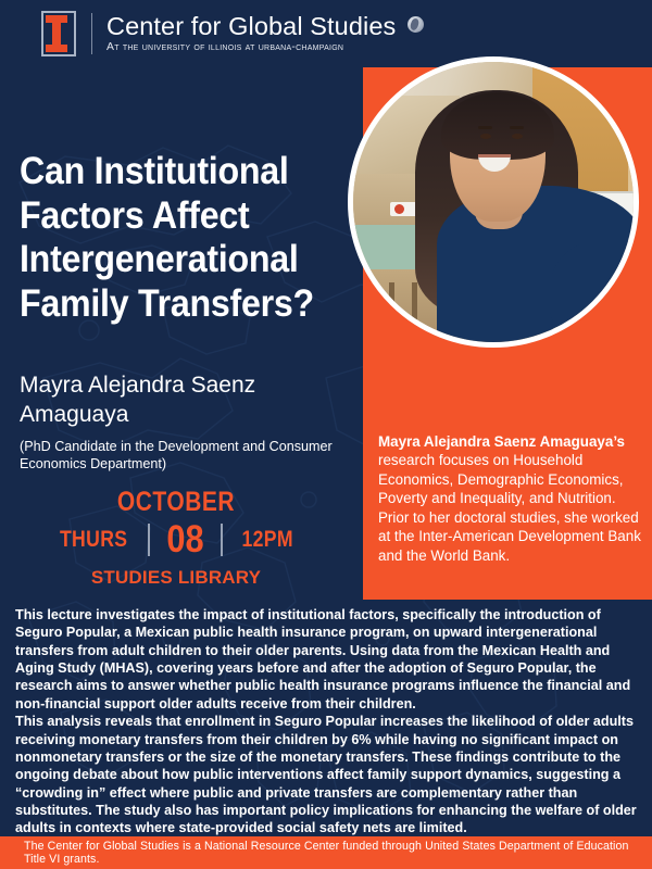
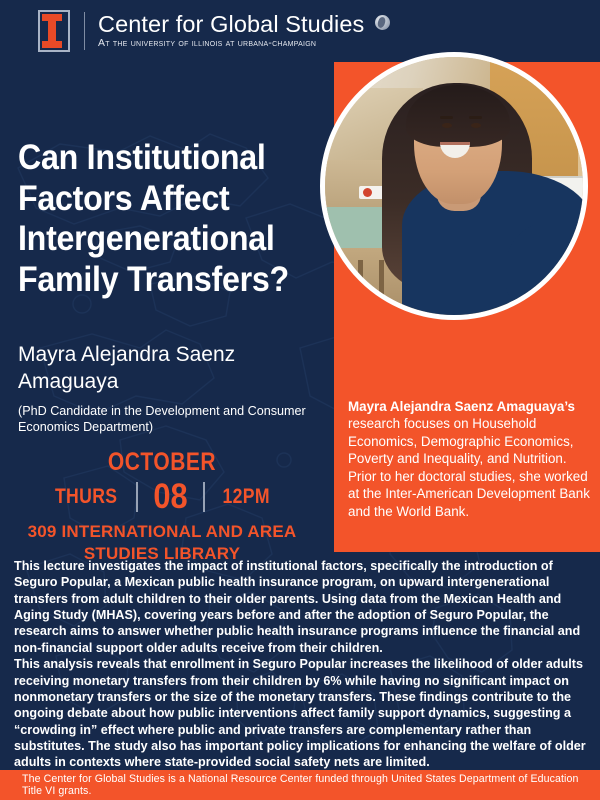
  Center for Global Studies
  at the university of illinois at urbana-champaign
  Can Institutional
  Factors Affect
  Intergenerational
  Family Transfers?
  Mayra Alejandra Saenz
  Amaguaya
  (PhD Candidate in the Development and Consumer Economics Department)
  OCTOBER
  THURS
  08
  12PM
+ 309 INTERNATIONAL AND AREA
  STUDIES LIBRARY
  Mayra Alejandra Saenz Amaguaya’s research focuses on Household Economics, Demographic Economics, Poverty and Inequality, and Nutrition. Prior to her doctoral studies, she worked at the Inter-American Development Bank and the World Bank.
  This lecture investigates the impact of institutional factors, specifically the introduction of Seguro Popular, a Mexican public health insurance program, on upward intergenerational transfers from adult children to their older parents. Using data from the Mexican Health and Aging Study (MHAS), covering years before and after the adoption of Seguro Popular, the research aims to answer whether public health insurance programs influence the financial and non-financial support older adults receive from their children.
  This analysis reveals that enrollment in Seguro Popular increases the likelihood of older adults receiving monetary transfers from their children by 6% while having no significant impact on nonmonetary transfers or the size of the monetary transfers. These findings contribute to the ongoing debate about how public interventions affect family support dynamics, suggesting a “crowding in” effect where public and private transfers are complementary rather than substitutes. The study also has important policy implications for enhancing the welfare of older adults in contexts where state-provided social safety nets are limited.
  The Center for Global Studies is a National Resource Center funded through United States Department of Education Title VI grants.
